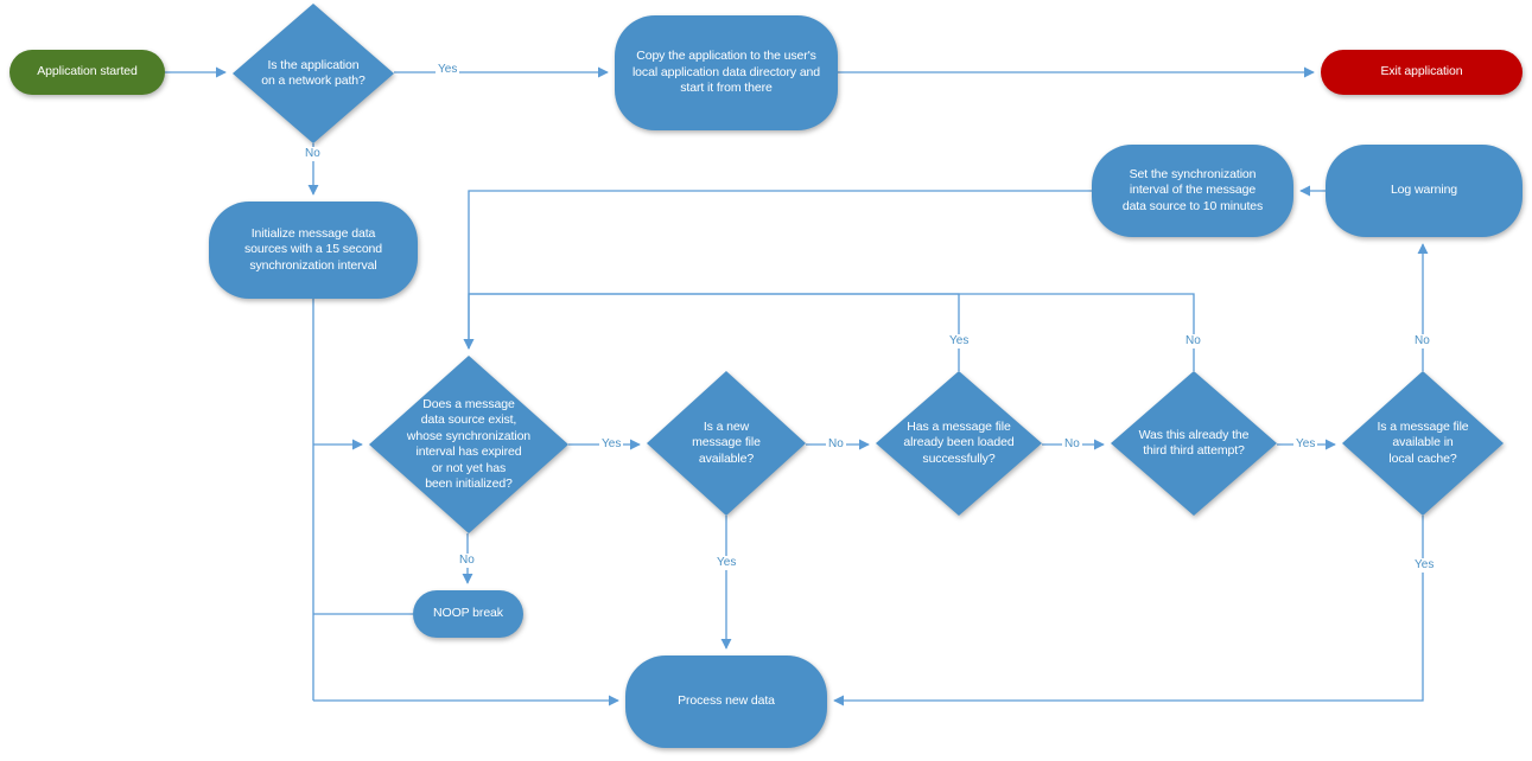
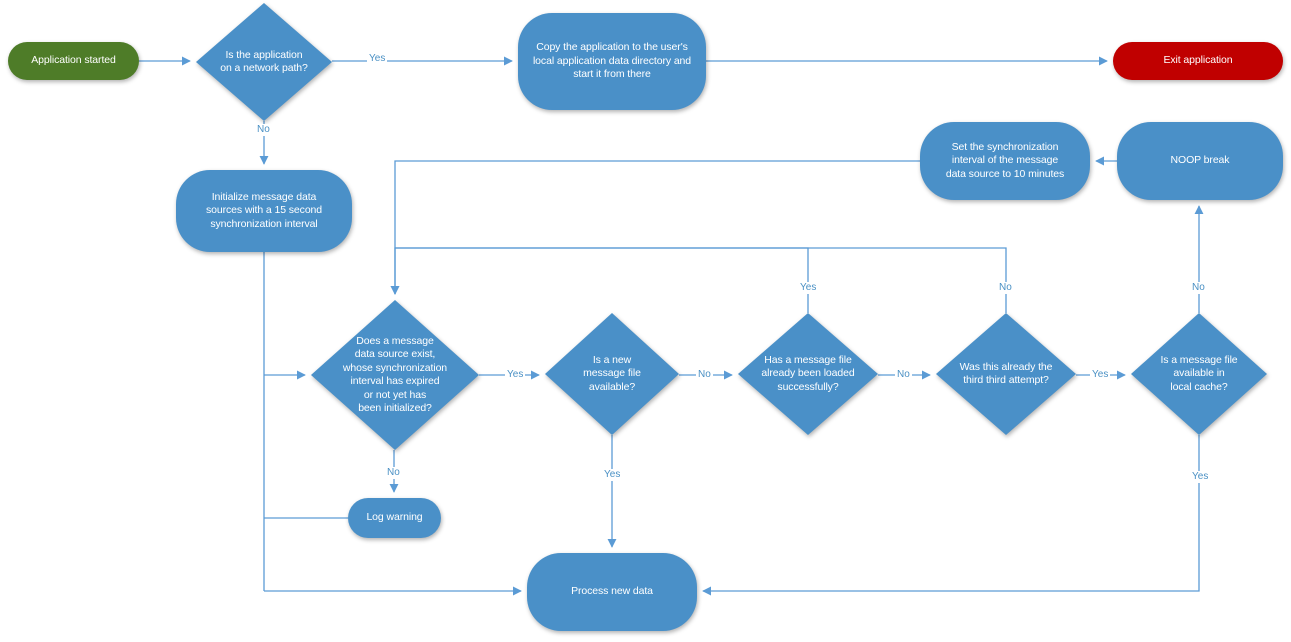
  Application started
  Is the application
  on a network path?
  Copy the application to the user's
  local application data directory and
  start it from there
  Exit application
  Initialize message data
  sources with a 15 second
  synchronization interval
  Set the synchronization
  interval of the message
  data source to 10 minutes
- Log warning
+ NOOP break
  Does a message
  data source exist,
  whose synchronization
  interval has expired
  or not yet has
  been initialized?
  Is a new
  message file
  available?
  Has a message file
  already been loaded
  successfully?
  Was this already the
  third third attempt?
  Is a message file
  available in
  local cache?
- NOOP break
+ Log warning
  Process new data
  Yes
  No
  Yes
  No
  No
  Yes
  No
  Yes
  Yes
  No
  No
  Yes
